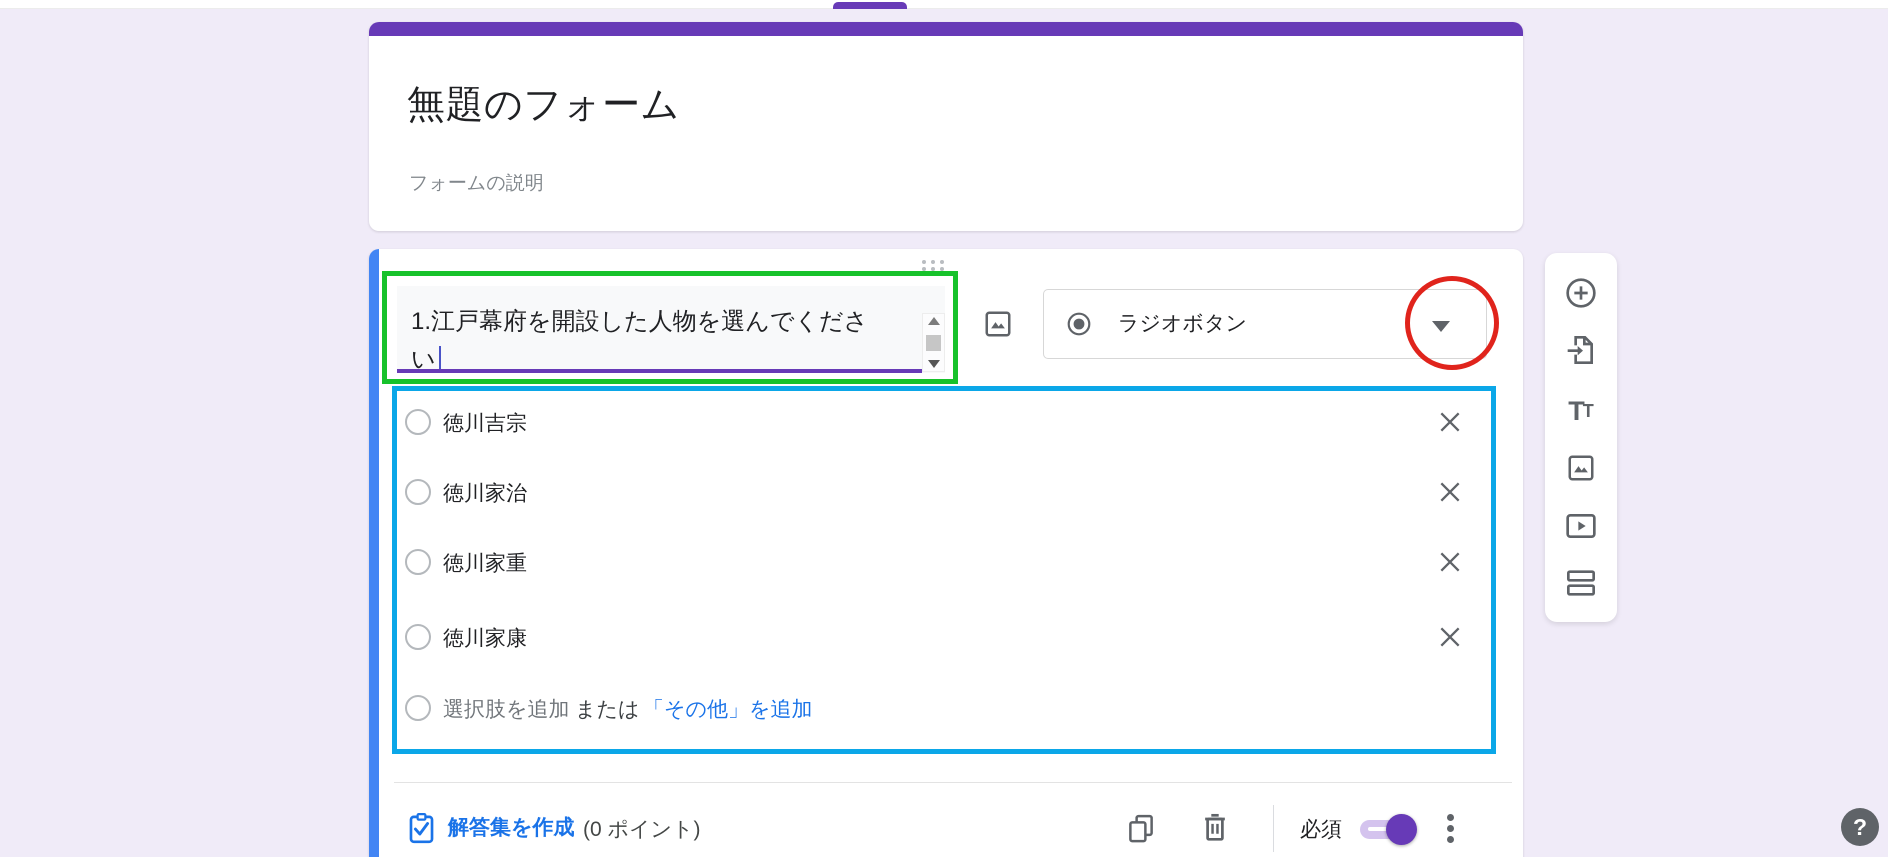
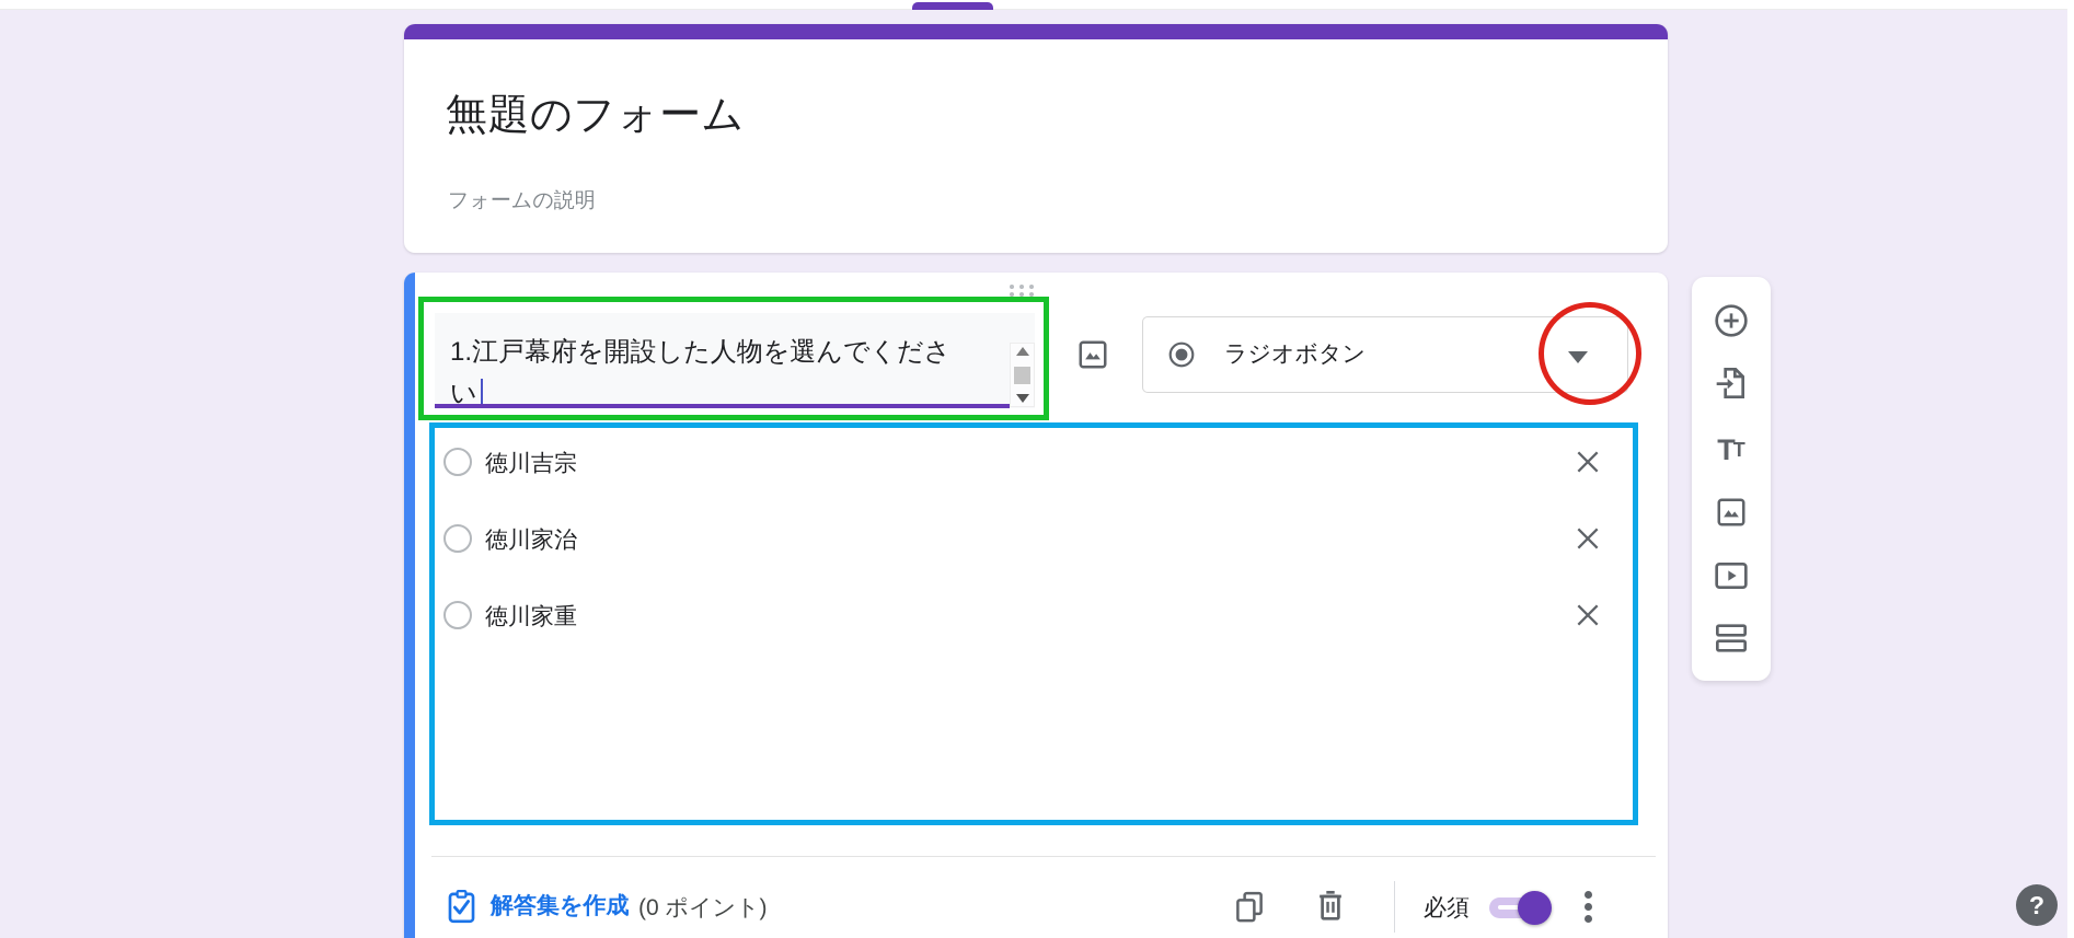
  無題のフォーム
  フォームの説明
  1.江戸幕府を開設した人物を選んでくださ
  い
  ラジオボタン
  徳川吉宗
  徳川家治
  徳川家重
- 徳川家康
- 選択肢を追加
- または
- 「その他」を追加
  解答集を作成
  (0 ポイント)
  必須
  T
  T
  ?
